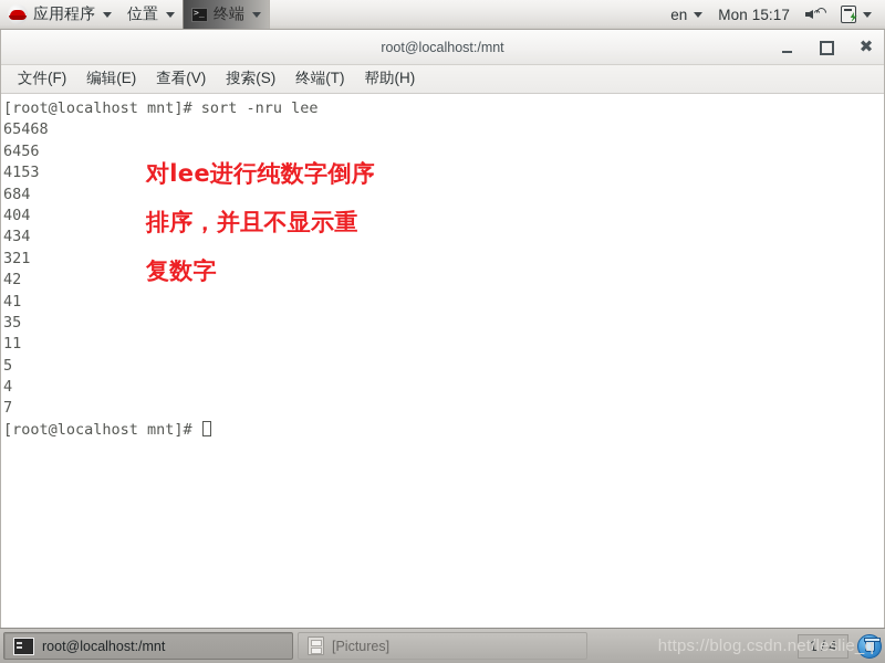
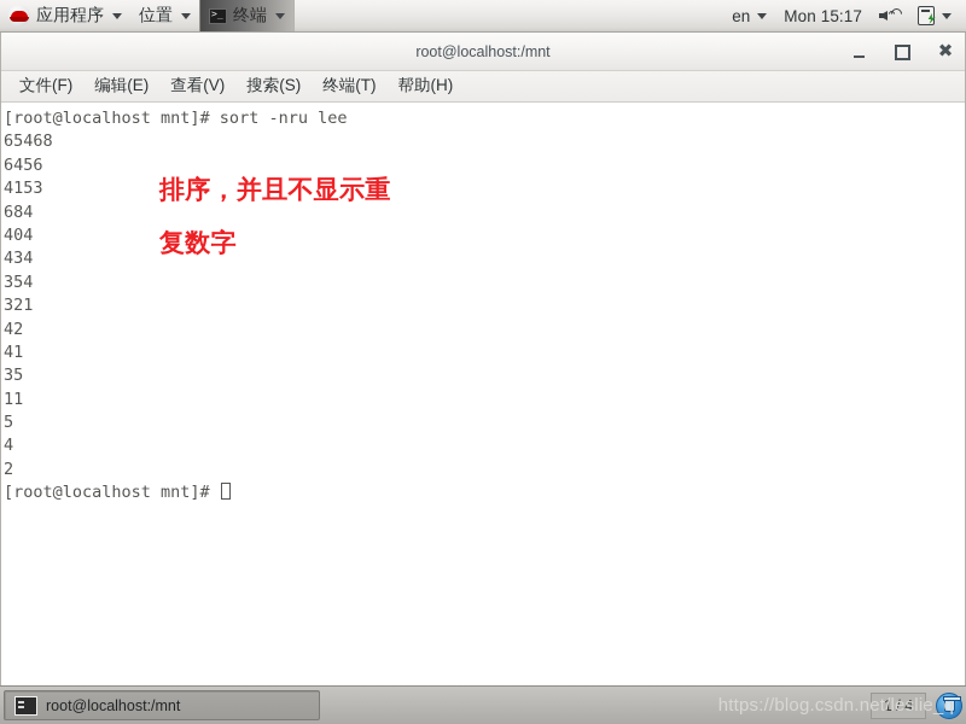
  应用程序
  位置
  终端
  en
  Mon 15:17
  root@localhost:/mnt
  ✖
  文件(F)
  编辑(E)
  查看(V)
  搜索(S)
  终端(T)
  帮助(H)
  [root@localhost mnt]# sort -nru lee
  65468
  6456
  4153
  684
  404
  434
+ 354
  321
  42
  41
  35
  11
  5
  4
- 7
+ 2
  [root@localhost mnt]#
- 对lee进行纯数字倒序
  排序，并且不显示重
  复数字
  root@localhost:/mnt
- [Pictures]
  1 / 4
  https://blog.csdn.net/leslie_q
